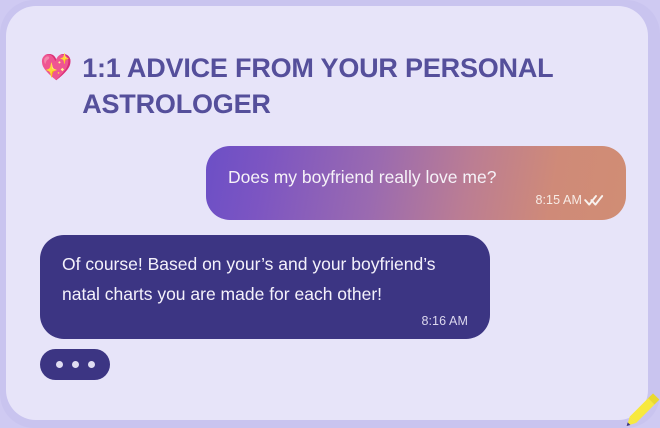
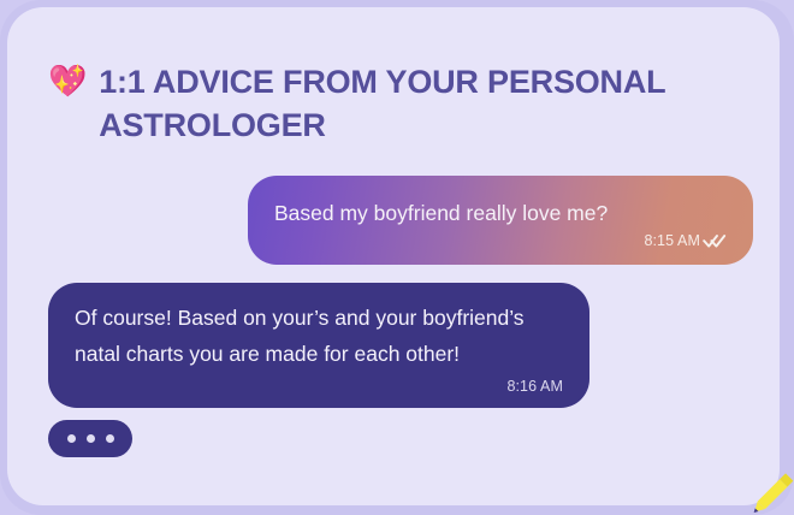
  💖
  1:1 ADVICE FROM YOUR PERSONAL ASTROLOGER
- Does my boyfriend really love me?
+ Based my boyfriend really love me?
  8:15 AM
  Of course! Based on your’s and your boyfriend’s
  natal charts you are made for each other!
  8:16 AM
